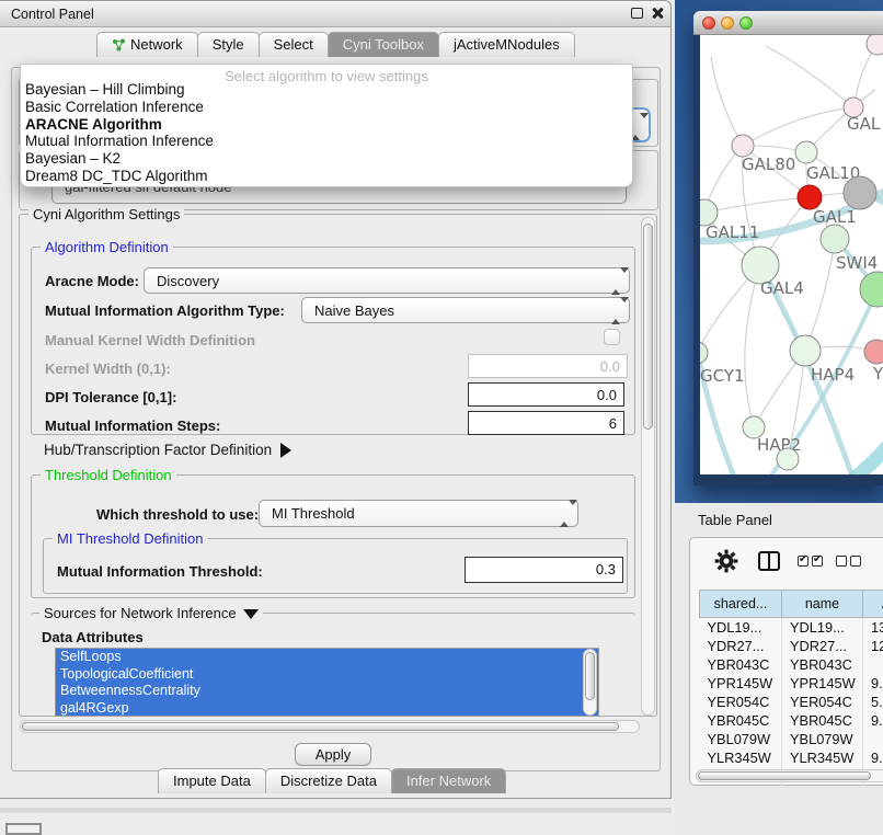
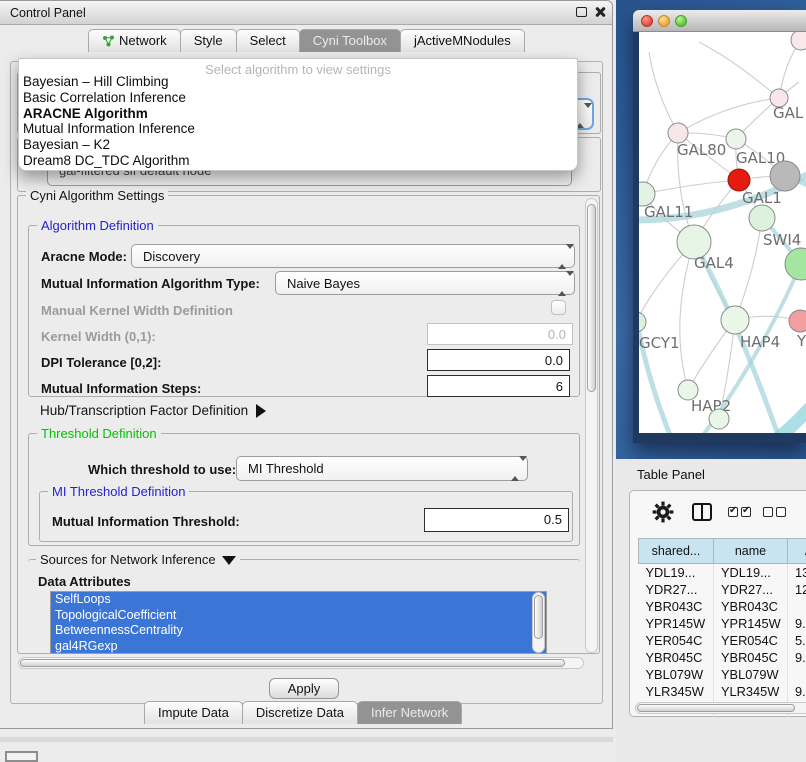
  Control Panel
  Network Style Select Cyni Toolbox jActiveMNodules
  Cyni Algorithm Settings
  Algorithm Definition
  Aracne Mode:
  Discovery
  Mutual Information Algorithm Type:
  Naive Bayes
  Manual Kernel Width Definition
  Kernel Width (0,1):
  0.0
- DPI Tolerance [0,1]:
+ DPI Tolerance [0,2]:
  0.0
  Mutual Information Steps:
  6
  Hub/Transcription Factor Definition
  Threshold Definition
  Which threshold to use:
  MI Threshold
  MI Threshold Definition
  Mutual Information Threshold:
- 0.3
+ 0.5
  Sources for Network Inference
  Data Attributes
  SelfLoops
  TopologicalCoefficient
  BetweennessCentrality
  gal4RGexp
  Apply
  Select algorithm to view settings
  Bayesian – Hill Climbing
  Basic Correlation Inference
  ARACNE Algorithm
  Mutual Information Inference
  Bayesian – K2
  Dream8 DC_TDC Algorithm
  Impute Data Discretize Data Infer Network
  GAL
  GAL80
  GAL10
  GAL1
  GAL11
  SWI4
  GAL4
  GCY1
  HAP4
  Y
  HAP2
  Table Panel
  shared...	name
  YDL19...	YDL19...	1
  YDR27...	YDR27...	1
  YBR043C	YBR043C
  YPR145W	YPR145W	9.
  YER054C	YER054C	5.
  YBR045C	YBR045C	9.
  YBL079W	YBL079W
  YLR345W	YLR345W	9.
